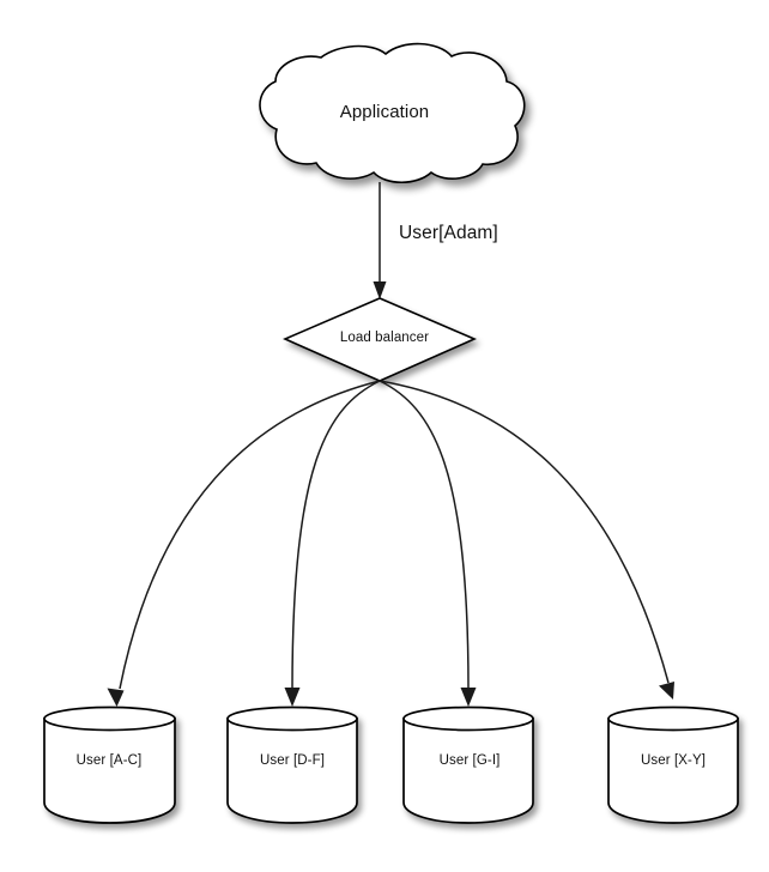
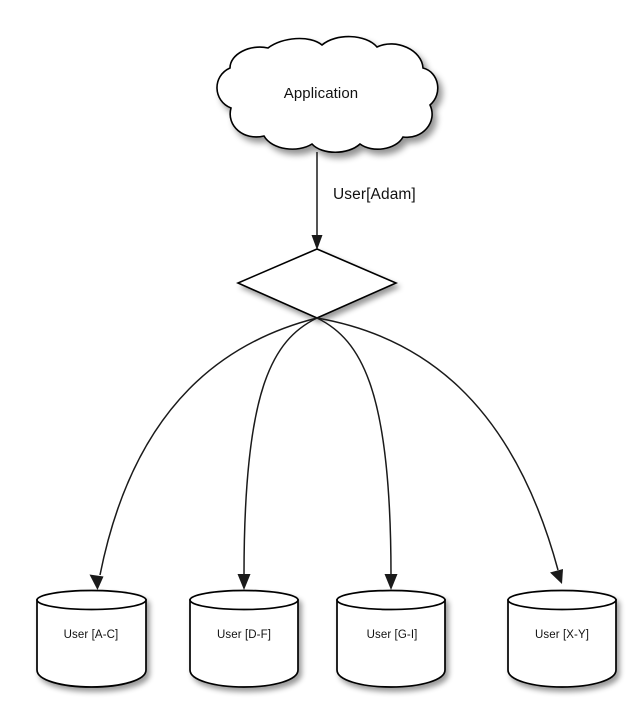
  Application
  User[Adam]
- Load balancer
  User [A-C]
  User [D-F]
  User [G-I]
  User [X-Y]
